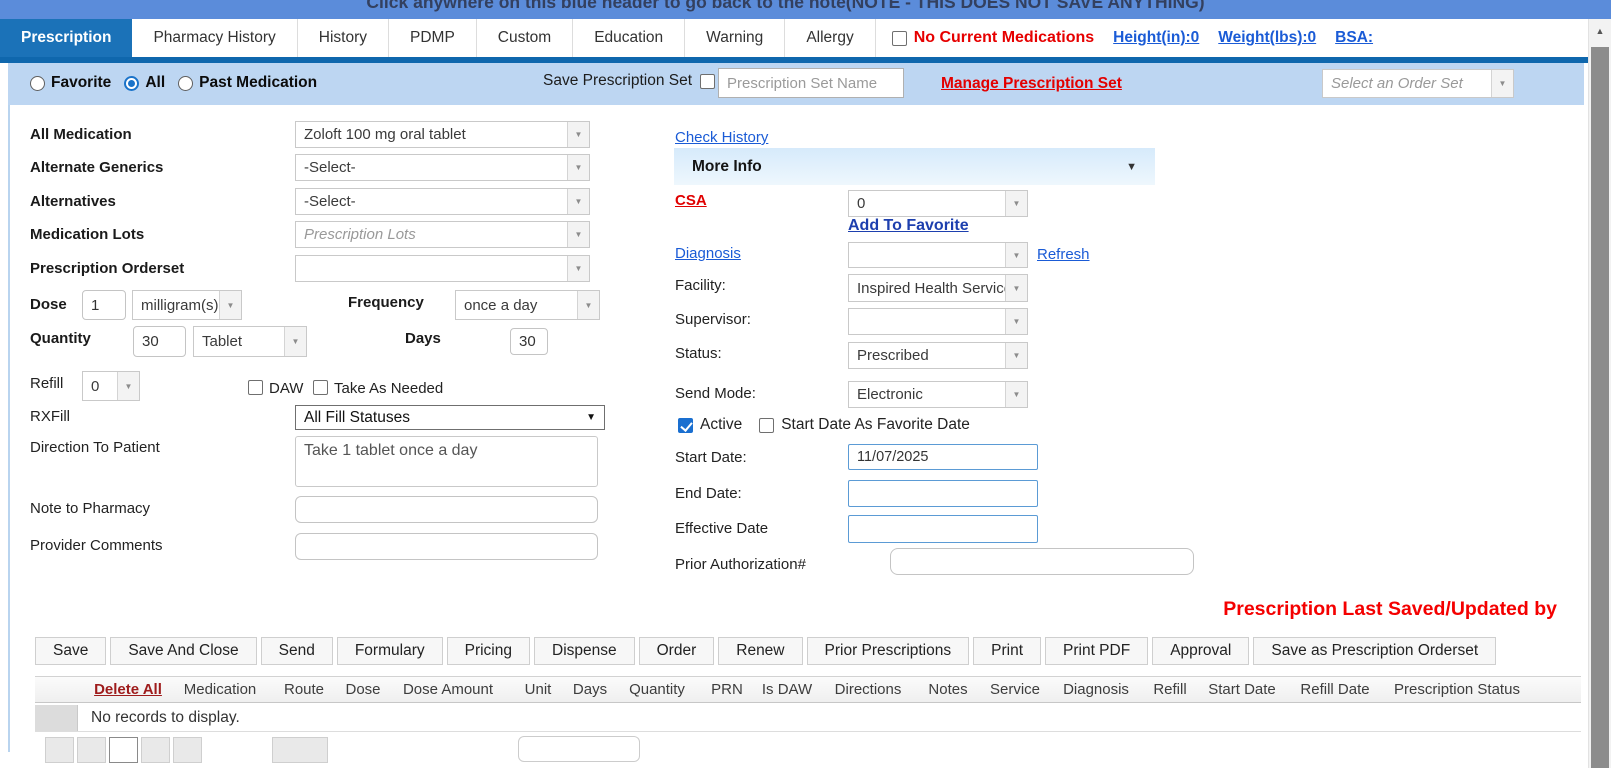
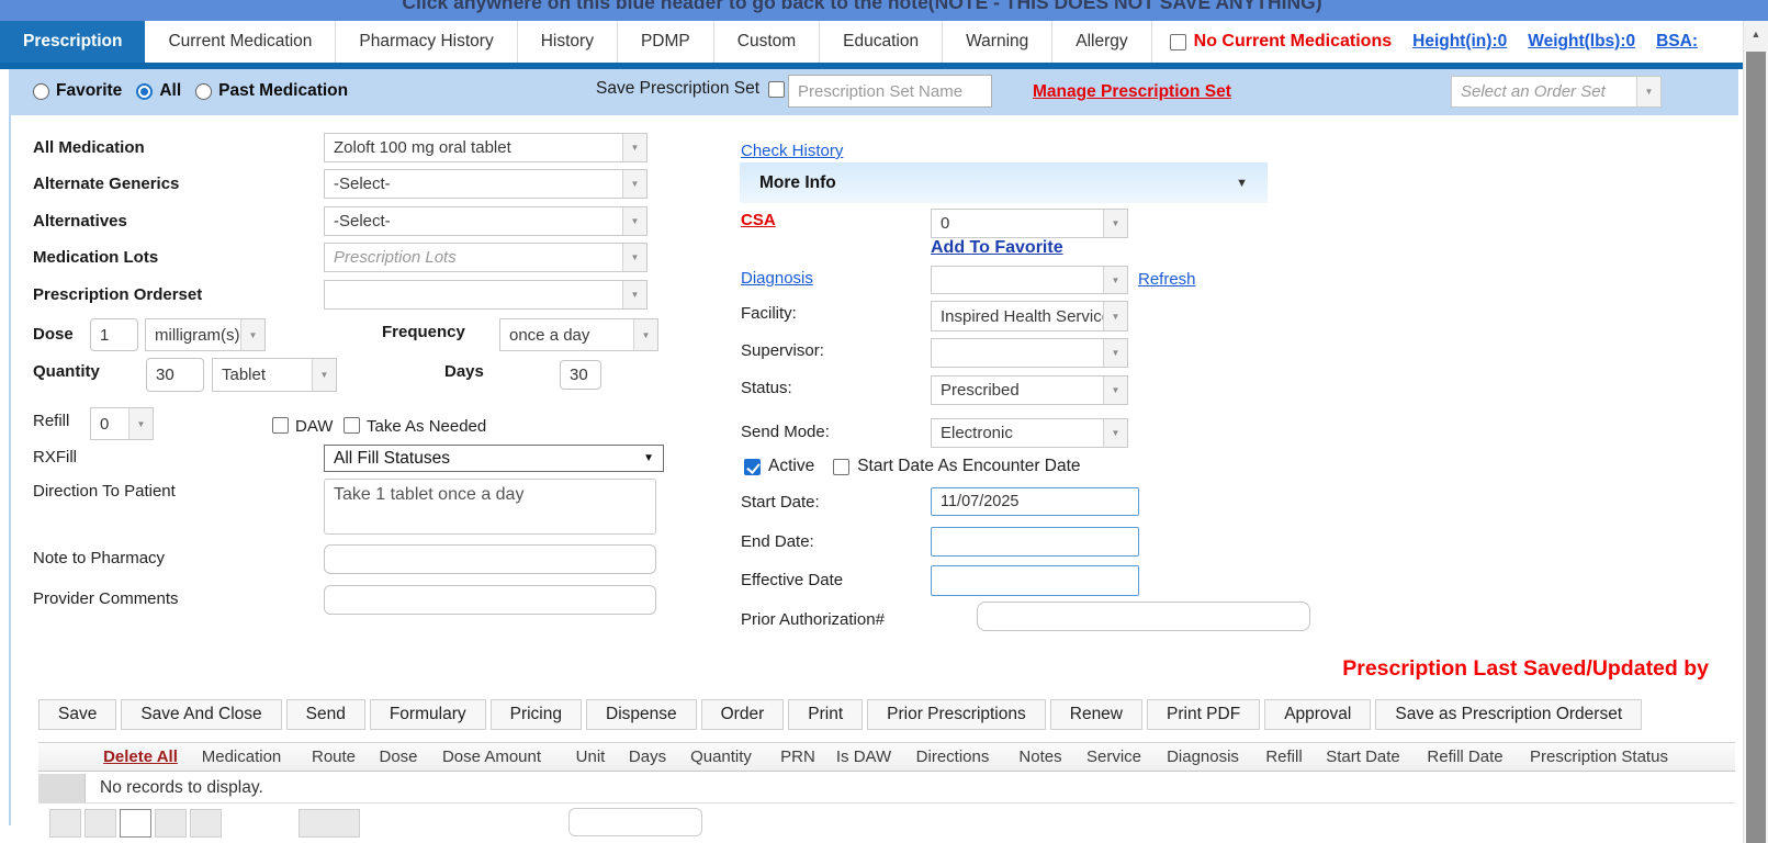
  Click anywhere on this blue header to go back to the note(NOTE - THIS DOES NOT SAVE ANYTHING)
  Prescription
+ Current Medication
  Pharmacy History
  History
  PDMP
  Custom
  Education
  Warning
  Allergy
  No Current Medications
  Height(in):0
  Weight(lbs):0
  BSA:
  Favorite
  All
  Past Medication
  Save Prescription Set
  Prescription Set Name
  Manage Prescription Set
  Select an Order Set
  ▼
  All Medication
  Zoloft 100 mg oral tablet
  ▼
  Alternate Generics
  -Select-
  ▼
  Alternatives
  -Select-
  ▼
  Medication Lots
  Prescription Lots
  ▼
  Prescription Orderset
  ▼
  Dose
  1
  milligram(s)
  ▼
  Frequency
  once a day
  ▼
  Quantity
  30
  Tablet
  ▼
  Days
  30
  Refill
  0
  ▼
  DAW
  Take As Needed
  RXFill
  All Fill Statuses
  ▼
  Direction To Patient
  Take 1 tablet once a day
  Note to Pharmacy
  Provider Comments
  Check History
  More Info
  ▼
  CSA
  0
  ▼
  Add To Favorite
  Diagnosis
  ▼
  Refresh
  Facility:
  Inspired Health Servic
  ▼
  Supervisor:
  ▼
  Status:
  Prescribed
  ▼
  Send Mode:
  Electronic
  ▼
  Active
- Start Date As Favorite Date
+ Start Date As Encounter Date
  Start Date:
  11/07/2025
  End Date:
  Effective Date
  Prior Authorization#
  Prescription Last Saved/Updated by
  Save
  Save And Close
  Send
  Formulary
  Pricing
  Dispense
  Order
- Renew
+ Print
  Prior Prescriptions
- Print
+ Renew
  Print PDF
  Approval
  Save as Prescription Orderset
  Delete All
  Medication
  Route
  Dose
  Dose Amount
  Unit
  Days
  Quantity
  PRN
  Is DAW
  Directions
  Notes
  Service
  Diagnosis
  Refill
  Start Date
  Refill Date
  Prescription Status
  No records to display.
  ▲
